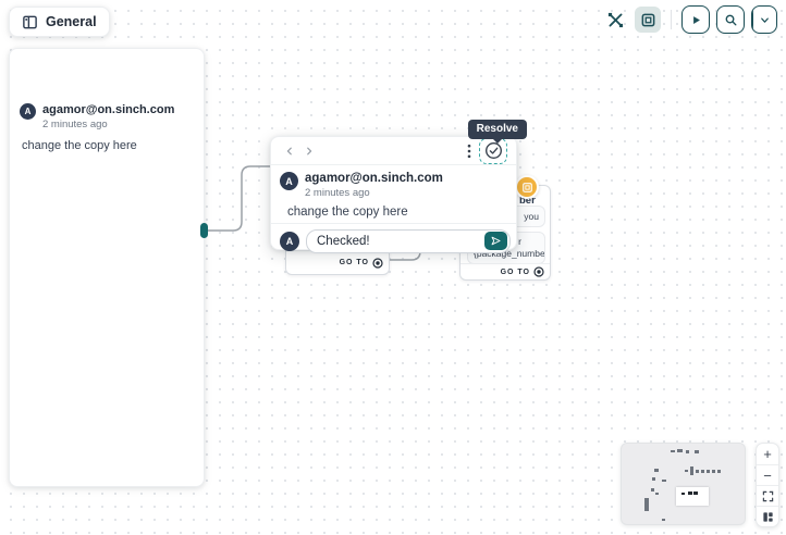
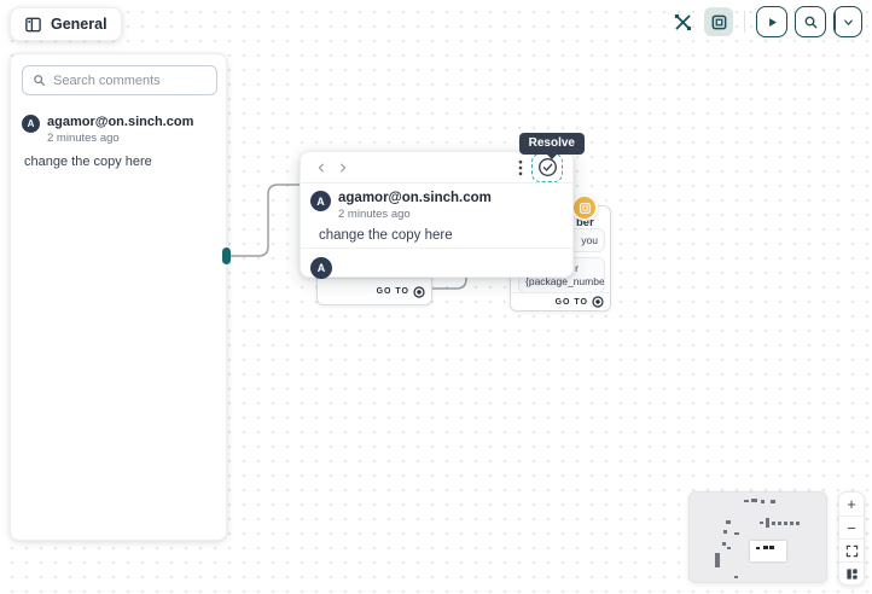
  ber
  you
  r
  {package_numb
  General
+ Search comments
  A
  agamor@on.sinch.com
  2 minutes ago
  change the copy here
  A
  agamor@on.sinch.com
  2 minutes ago
  change the copy here
  A
- Checked!
  Resolve
  +
  −
